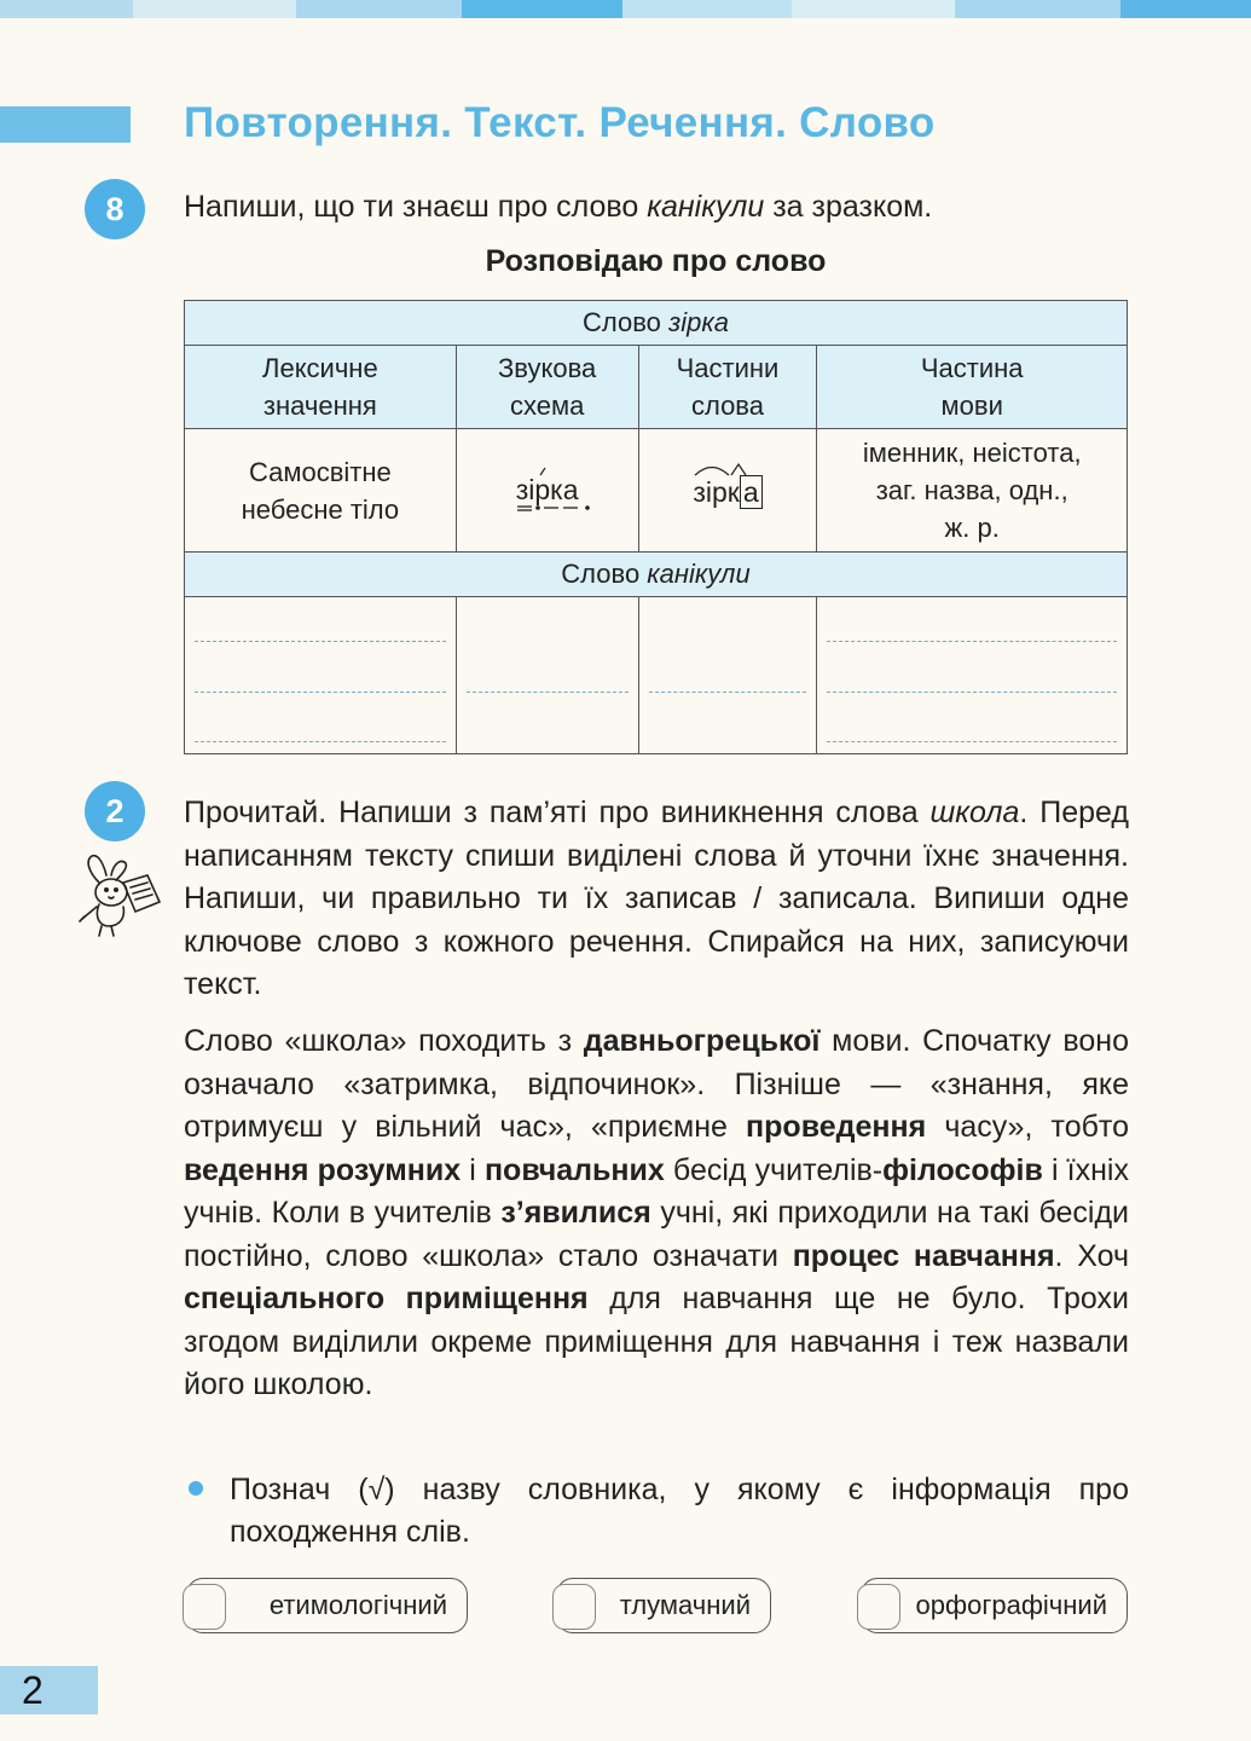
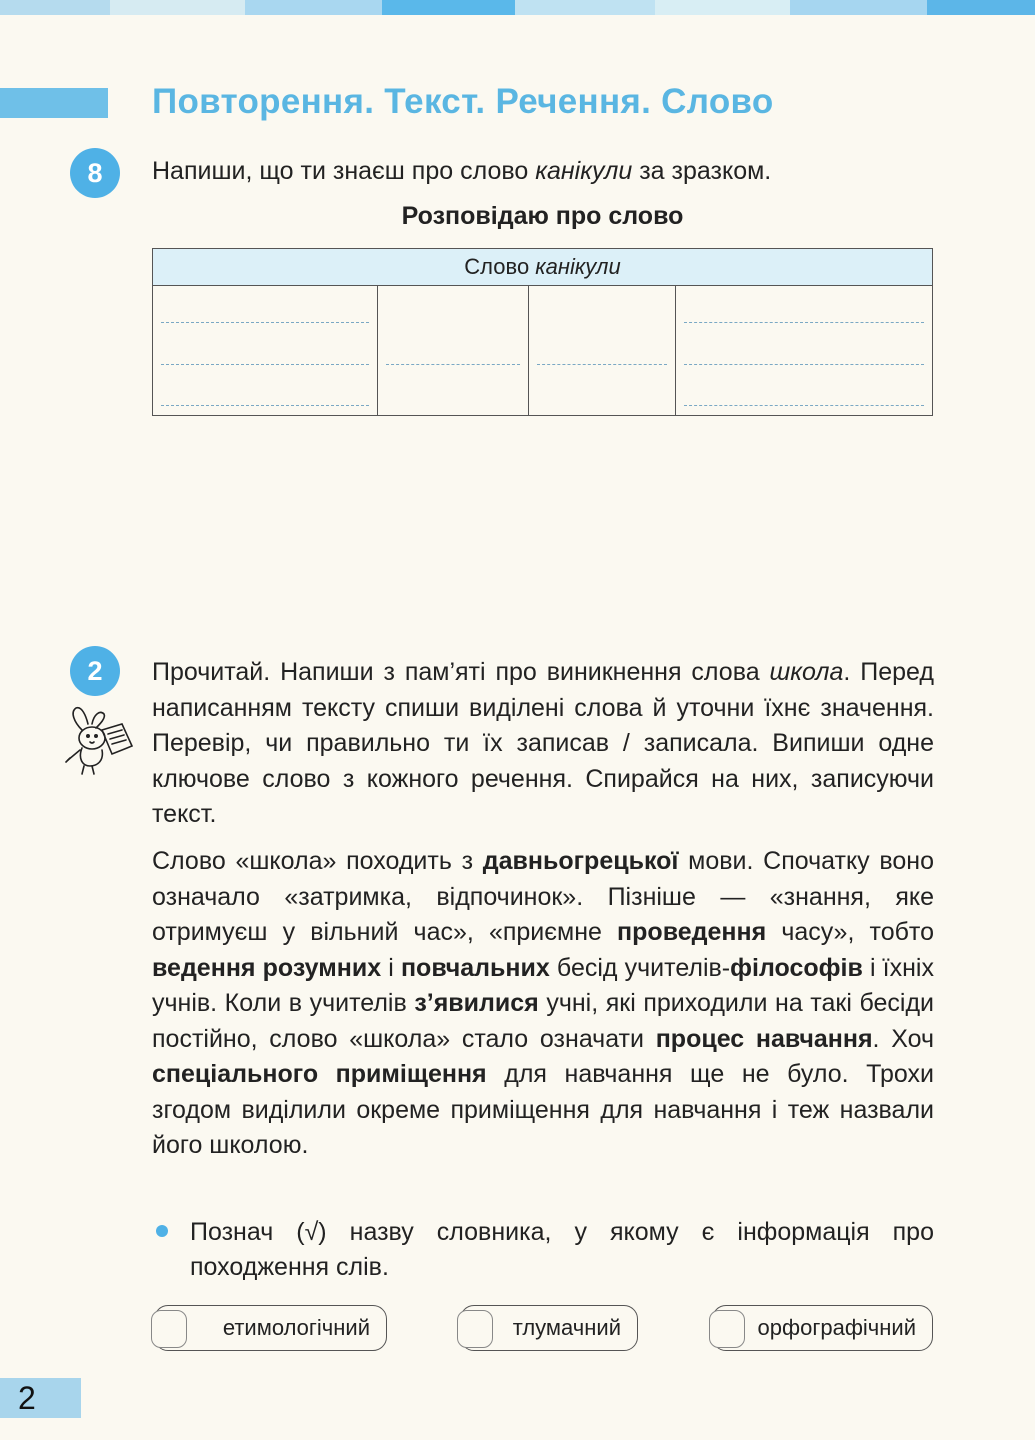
  Повторення. Текст. Речення. Слово
  8
  Напиши, що ти знаєш про слово канікули за зразком.
  Розповідаю про слово
- Слово зірка
- Лексичнезначення	Звуковасхема	Частинислова	Частинамови
- Самосвітненебесне тіло	зірка	зірка	іменник, неістота,заг. назва, одн.,ж. р.
  Слово канікули
  2
- Прочитай. Напиши з пам’яті про виникнення слова школа. Перед написанням тексту спиши виділені слова й уточни їхнє значення. Напиши, чи правильно ти їх записав / записала. Випиши одне ключове слово з кожного речення. Спирайся на них, записуючи текст.
+ Прочитай. Напиши з пам’яті про виникнення слова школа. Перед написанням тексту спиши виділені слова й уточни їхнє значення. Перевір, чи правильно ти їх записав / записала. Випиши одне ключове слово з кожного речення. Спирайся на них, записуючи текст.
  Слово «школа» походить з давньогрецької мови. Спочатку воно означало «затримка, відпочинок». Пізніше — «знання, яке отримуєш у вільний час», «приємне проведення часу», тобто ведення розумних і повчальних бесід учителів-філософів і їхніх учнів. Коли в учителів з’явилися учні, які приходили на такі бесіди постійно, слово «школа» стало означати процес навчання. Хоч спеціального приміщення для навчання ще не було. Трохи згодом виділили окреме приміщення для навчання і теж назвали його школою.
  Познач (√) назву словника, у якому є інформація про походження слів.
  етимологічний
  тлумачний
  орфографічний
  2
